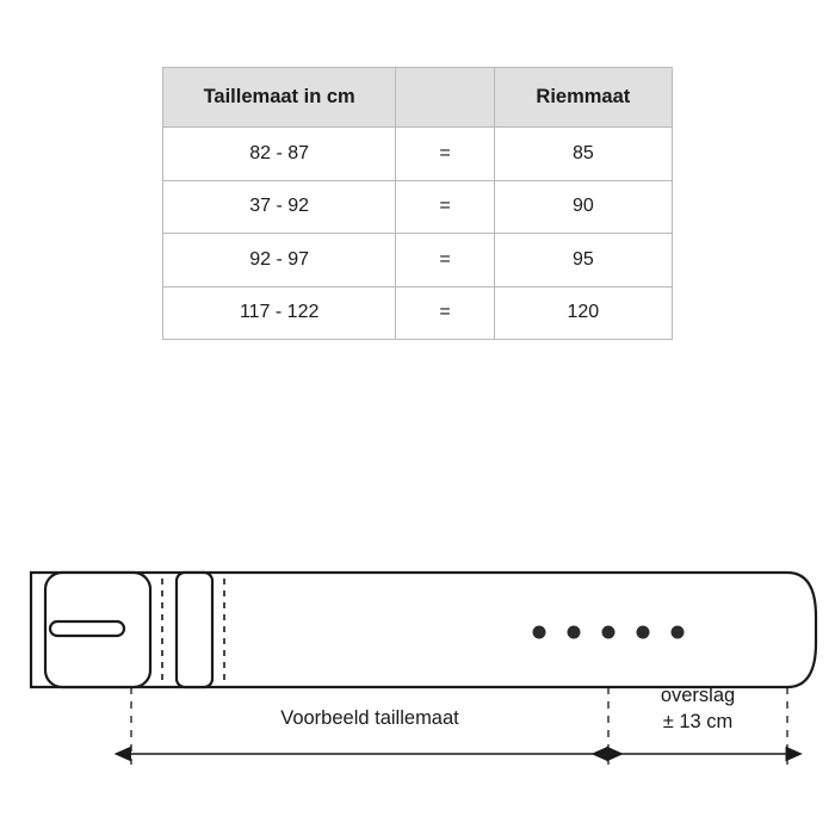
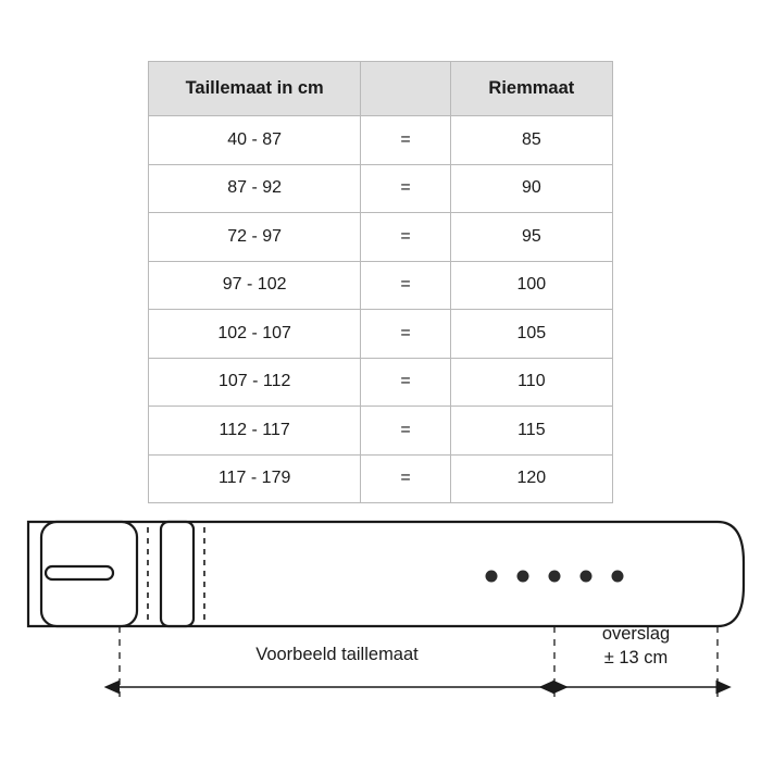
  Taillemaat in cm		Riemmaat
- 82 - 87	=	85
+ 40 - 87	=	85
- 37 - 92	=	90
+ 87 - 92	=	90
- 92 - 97	=	95
+ 72 - 97	=	95
+ 97 - 102	=	100
+ 102 - 107	=	105
+ 107 - 112	=	110
+ 112 - 117	=	115
- 117 - 122	=	120
+ 117 - 179	=	120
  Voorbeeld taillemaat
  overslag
  ± 13 cm
